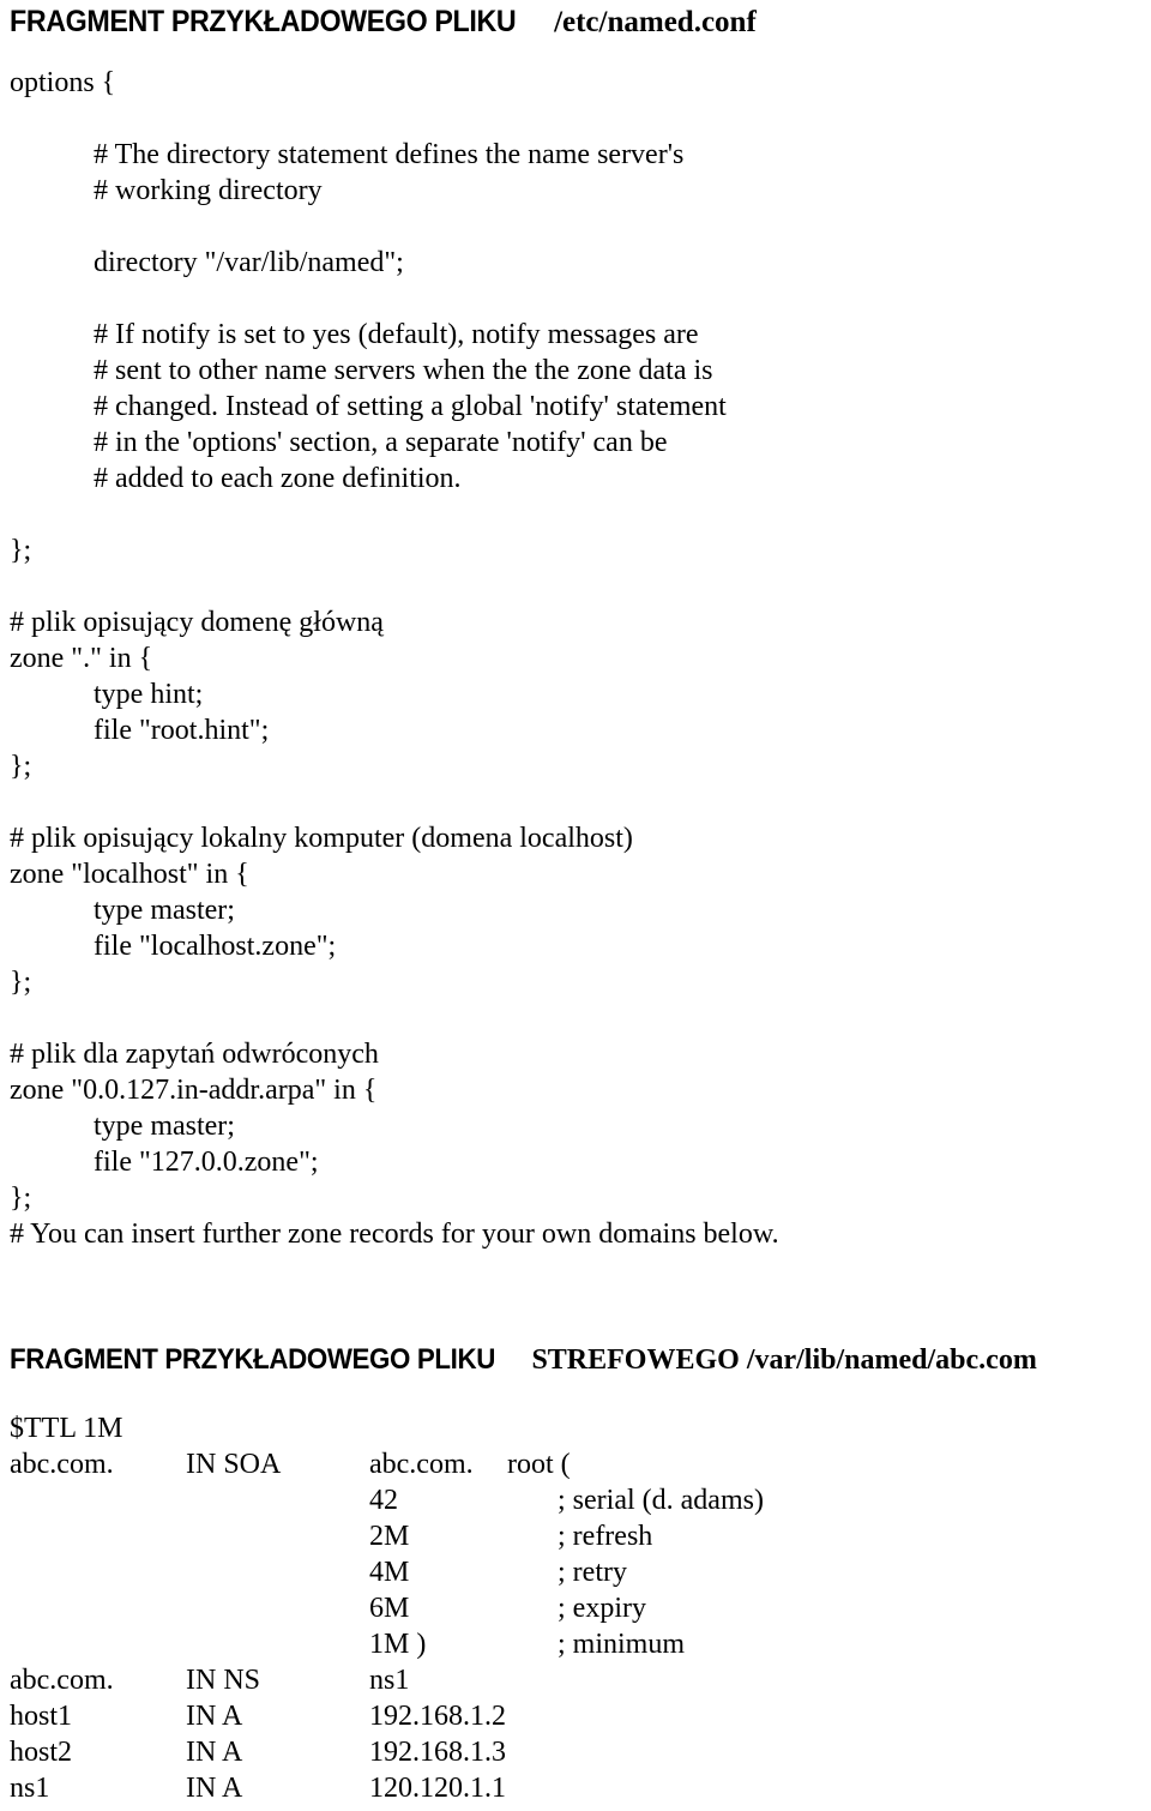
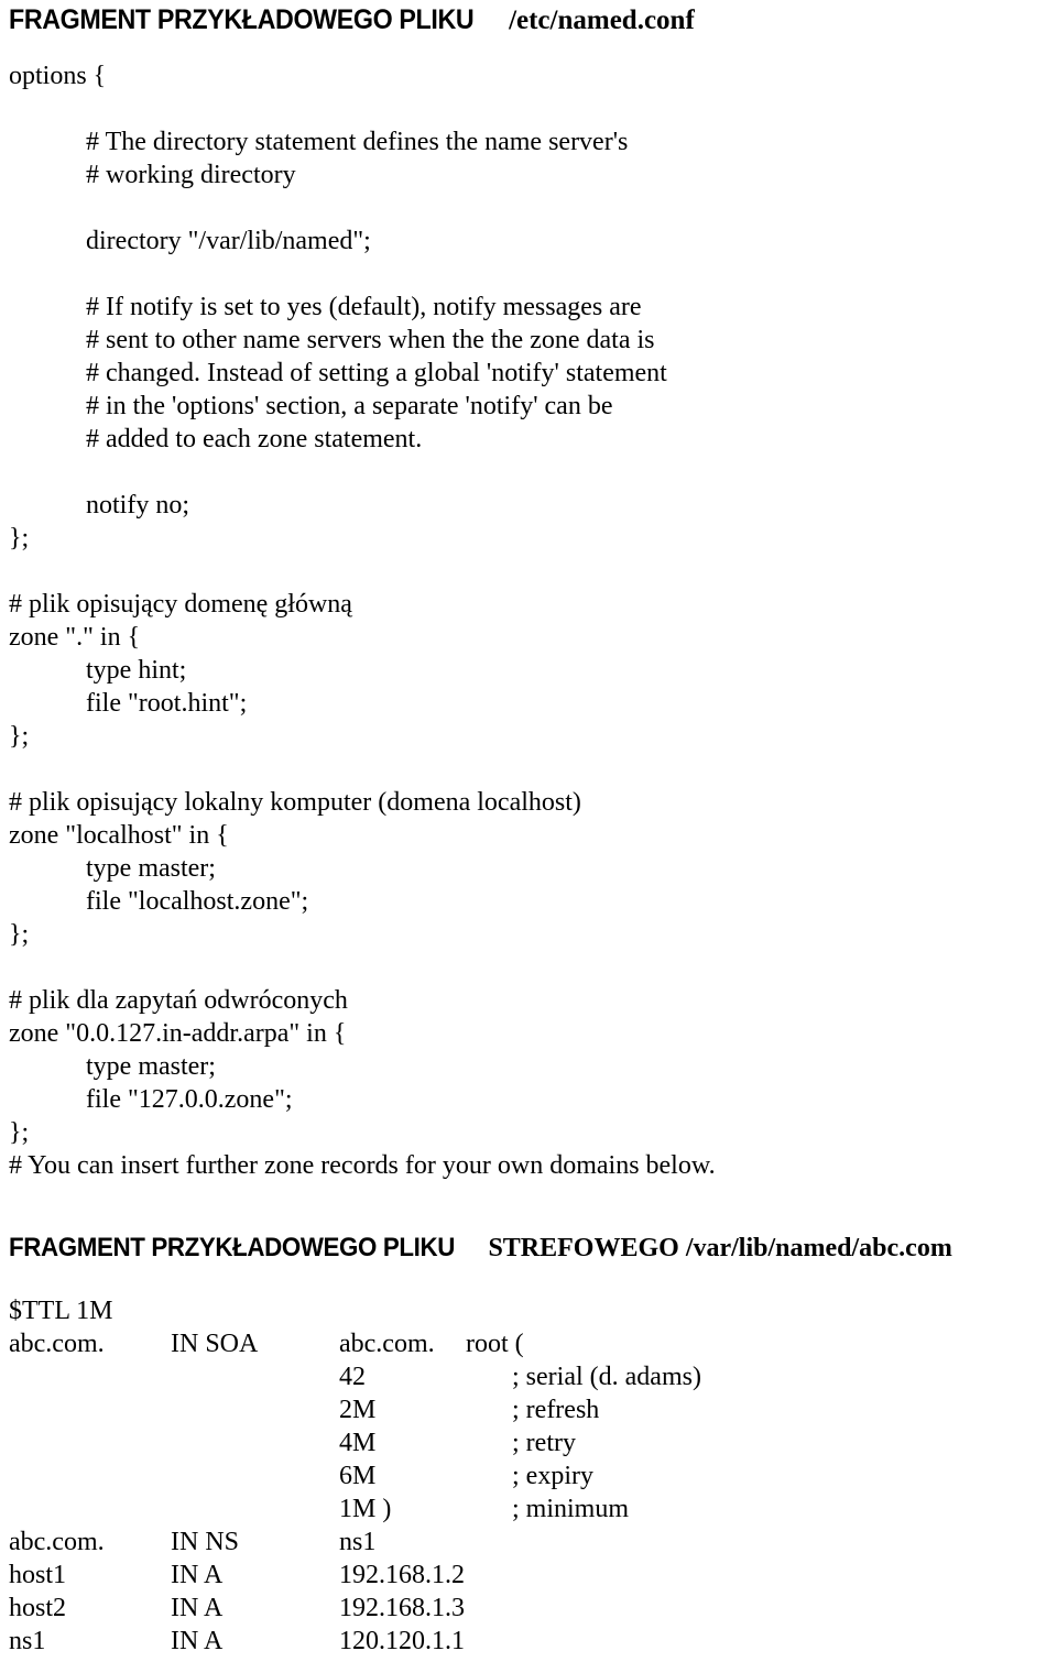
  FRAGMENT PRZYKŁADOWEGO PLIKU /etc/named.conf
  options {
  # The directory statement defines the name server's
  # working directory
  directory "/var/lib/named";
  # If notify is set to yes (default), notify messages are
  # sent to other name servers when the the zone data is
  # changed. Instead of setting a global 'notify' statement
  # in the 'options' section, a separate 'notify' can be
- # added to each zone definition.
+ # added to each zone statement.
+ notify no;
  };
  # plik opisujący domenę główną
  zone "." in {
  type hint;
  file "root.hint";
  };
  # plik opisujący lokalny komputer (domena localhost)
  zone "localhost" in {
  type master;
  file "localhost.zone";
  };
  # plik dla zapytań odwróconych
  zone "0.0.127.in-addr.arpa" in {
  type master;
  file "127.0.0.zone";
  };
  # You can insert further zone records for your own domains below.
  FRAGMENT PRZYKŁADOWEGO PLIKU STREFOWEGO /var/lib/named/abc.com
  $TTL 1M
  abc.com.
  IN SOA
  abc.com.
  root (
  42
  ; serial (d. adams)
  2M
  ; refresh
  4M
  ; retry
  6M
  ; expiry
  1M )
  ; minimum
  abc.com.
  IN NS
  ns1
  host1
  IN A
  192.168.1.2
  host2
  IN A
  192.168.1.3
  ns1
  IN A
  120.120.1.1
